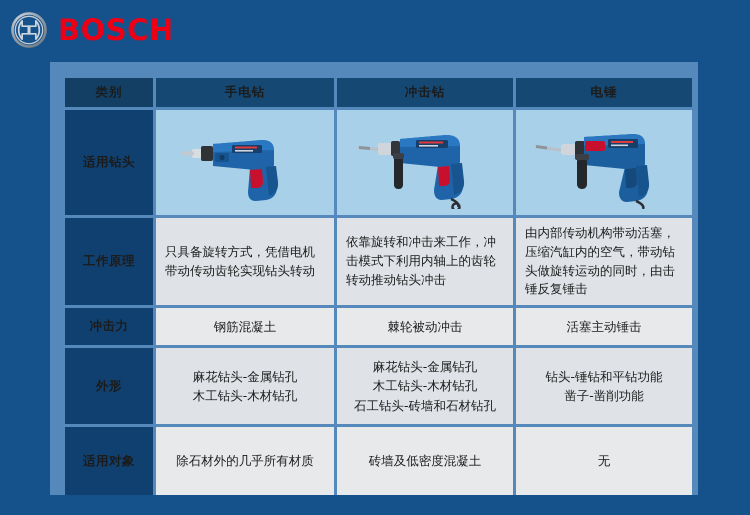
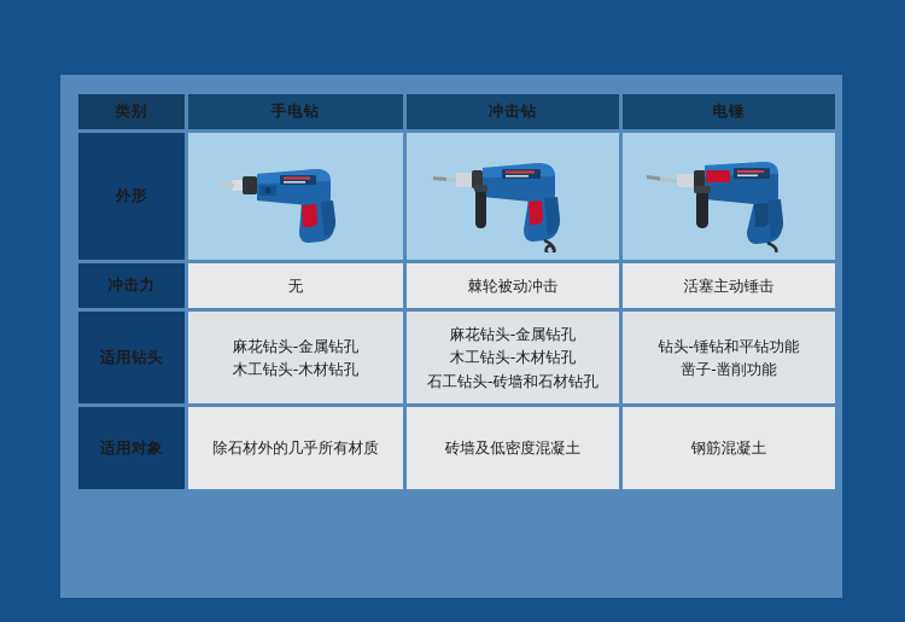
- BOSCH
  类别	手电钻	冲击钻	电锤
- 适用钻头
+ 外形
- 工作原理	只具备旋转方式，凭借电机带动传动齿轮实现钻头转动	依靠旋转和冲击来工作，冲击模式下利用内轴上的齿轮转动推动钻头冲击	由内部传动机构带动活塞，压缩汽缸内的空气，带动钻头做旋转运动的同时，由击锤反复锤击
- 冲击力	钢筋混凝土	棘轮被动冲击	活塞主动锤击
+ 冲击力	无	棘轮被动冲击	活塞主动锤击
- 外形	麻花钻头-金属钻孔 木工钻头-木材钻孔	麻花钻头-金属钻孔 木工钻头-木材钻孔 石工钻头-砖墙和石材钻孔	钻头-锤钻和平钻功能 凿子-凿削功能
+ 适用钻头	麻花钻头-金属钻孔 木工钻头-木材钻孔	麻花钻头-金属钻孔 木工钻头-木材钻孔 石工钻头-砖墙和石材钻孔	钻头-锤钻和平钻功能 凿子-凿削功能
- 适用对象	除石材外的几乎所有材质	砖墙及低密度混凝土	无
+ 适用对象	除石材外的几乎所有材质	砖墙及低密度混凝土	钢筋混凝土
